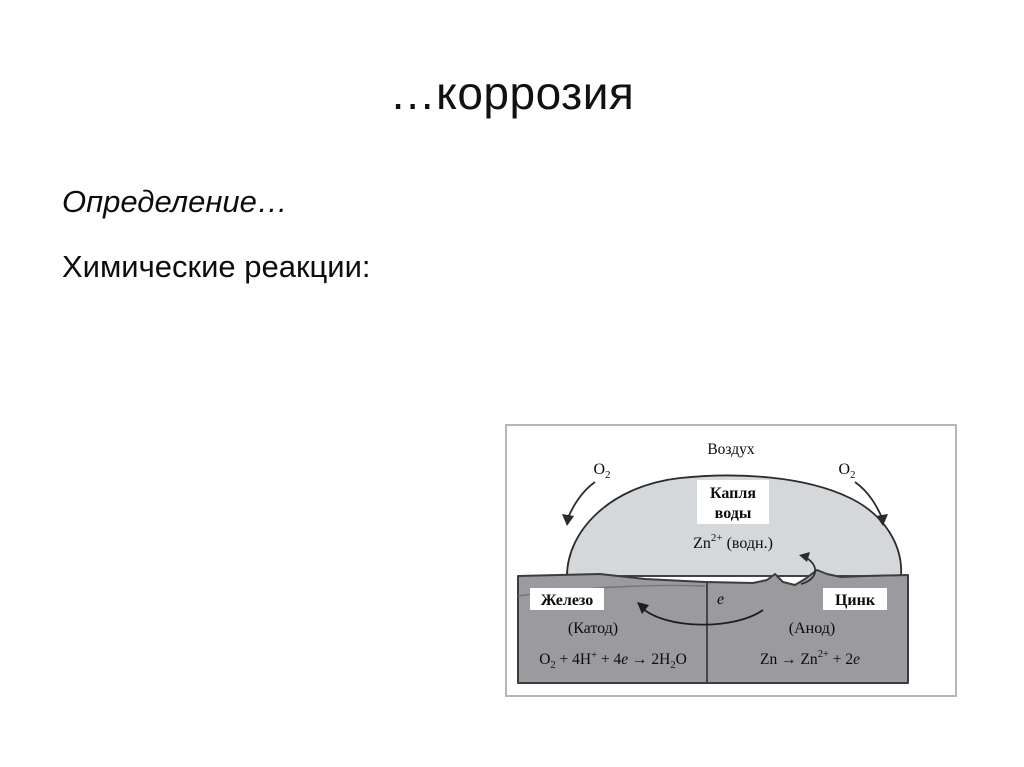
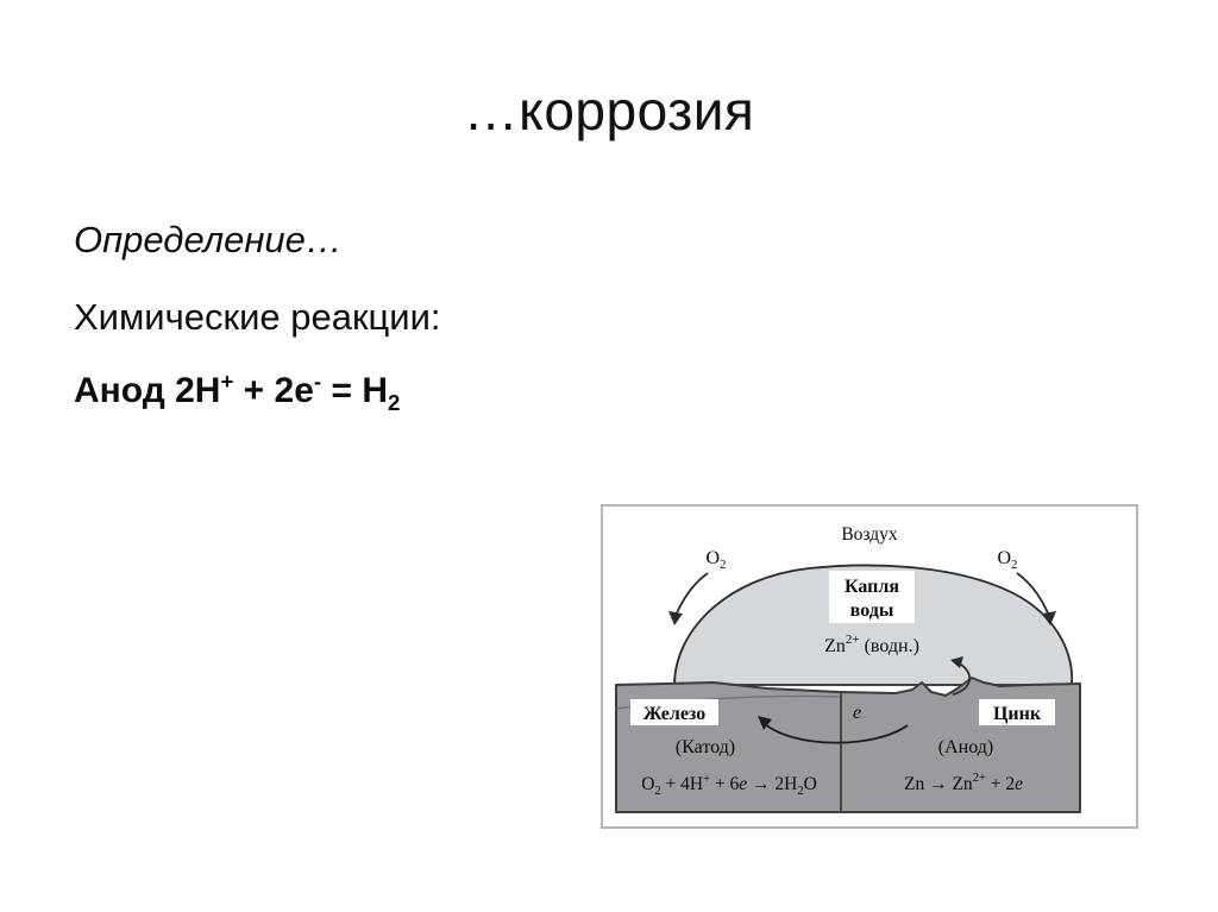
  …коррозия
  Определение…
  Химические реакции:
+ Анод 2H+ + 2e- = H2
  Воздух
  O2
  O2
  Капля
  воды
  Zn2+ (водн.)
  e
  Железо
  (Катод)
- O2 + 4H+ + 4e → 2H2 O
+ O2 + 4H+ + 6e → 2H2 O
  Цинк
  (Анод)
  Zn → Zn2+ + 2e
